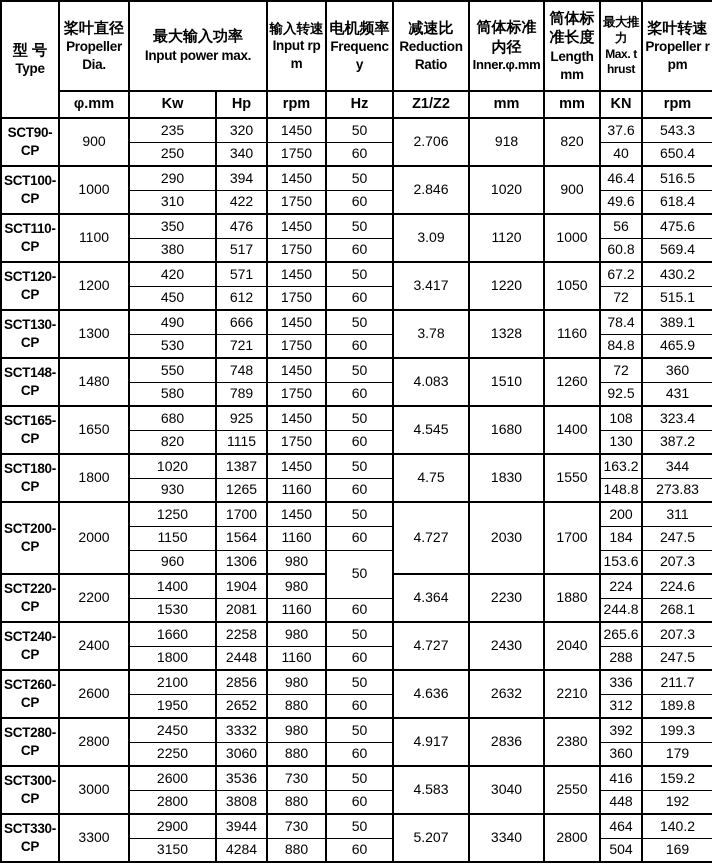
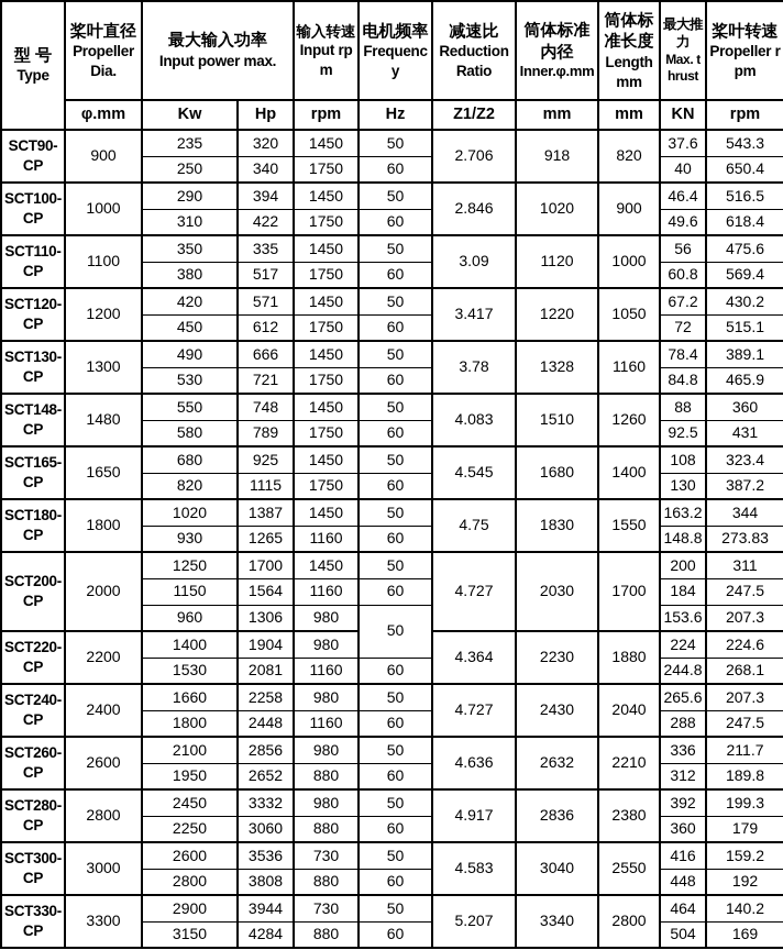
  型 号 Type	桨叶直径 Propeller Dia.	最大输入功率 Input power max.	输入转速 Input rpm	电机频率 Frequency	减速比 Reduction Ratio	筒体标准内径 Inner.φ.mm	筒体标准长度 Length mm	最大推力 Max. thrust	桨叶转速 Propeller rpm
  φ.mm	Kw	Hp	rpm	Hz	Z1/Z2	mm	mm	KN	rpm
  SCT90-CP	900	235	320	1450	50	2.706	918	820	37.6	543.3
  250	340	1750	60	40	650.4
  SCT100-CP	1000	290	394	1450	50	2.846	1020	900	46.4	516.5
  310	422	1750	60	49.6	618.4
- SCT110-CP	1100	350	476	1450	50	3.09	1120	1000	56	475.6
+ SCT110-CP	1100	350	335	1450	50	3.09	1120	1000	56	475.6
  380	517	1750	60	60.8	569.4
  SCT120-CP	1200	420	571	1450	50	3.417	1220	1050	67.2	430.2
  450	612	1750	60	72	515.1
  SCT130-CP	1300	490	666	1450	50	3.78	1328	1160	78.4	389.1
  530	721	1750	60	84.8	465.9
- SCT148-CP	1480	550	748	1450	50	4.083	1510	1260	72	360
+ SCT148-CP	1480	550	748	1450	50	4.083	1510	1260	88	360
  580	789	1750	60	92.5	431
  SCT165-CP	1650	680	925	1450	50	4.545	1680	1400	108	323.4
  820	1115	1750	60	130	387.2
  SCT180-CP	1800	1020	1387	1450	50	4.75	1830	1550	163.2	344
  930	1265	1160	60	148.8	273.83
  SCT200-CP	2000	1250	1700	1450	50	4.727	2030	1700	200	311
  1150	1564	1160	60	184	247.5
  960	1306	980	50	153.6	207.3
  SCT220-CP	2200	1400	1904	980	4.364	2230	1880	224	224.6
  1530	2081	1160	60	244.8	268.1
  SCT240-CP	2400	1660	2258	980	50	4.727	2430	2040	265.6	207.3
  1800	2448	1160	60	288	247.5
  SCT260-CP	2600	2100	2856	980	50	4.636	2632	2210	336	211.7
  1950	2652	880	60	312	189.8
  SCT280-CP	2800	2450	3332	980	50	4.917	2836	2380	392	199.3
  2250	3060	880	60	360	179
  SCT300-CP	3000	2600	3536	730	50	4.583	3040	2550	416	159.2
  2800	3808	880	60	448	192
  SCT330-CP	3300	2900	3944	730	50	5.207	3340	2800	464	140.2
  3150	4284	880	60	504	169
